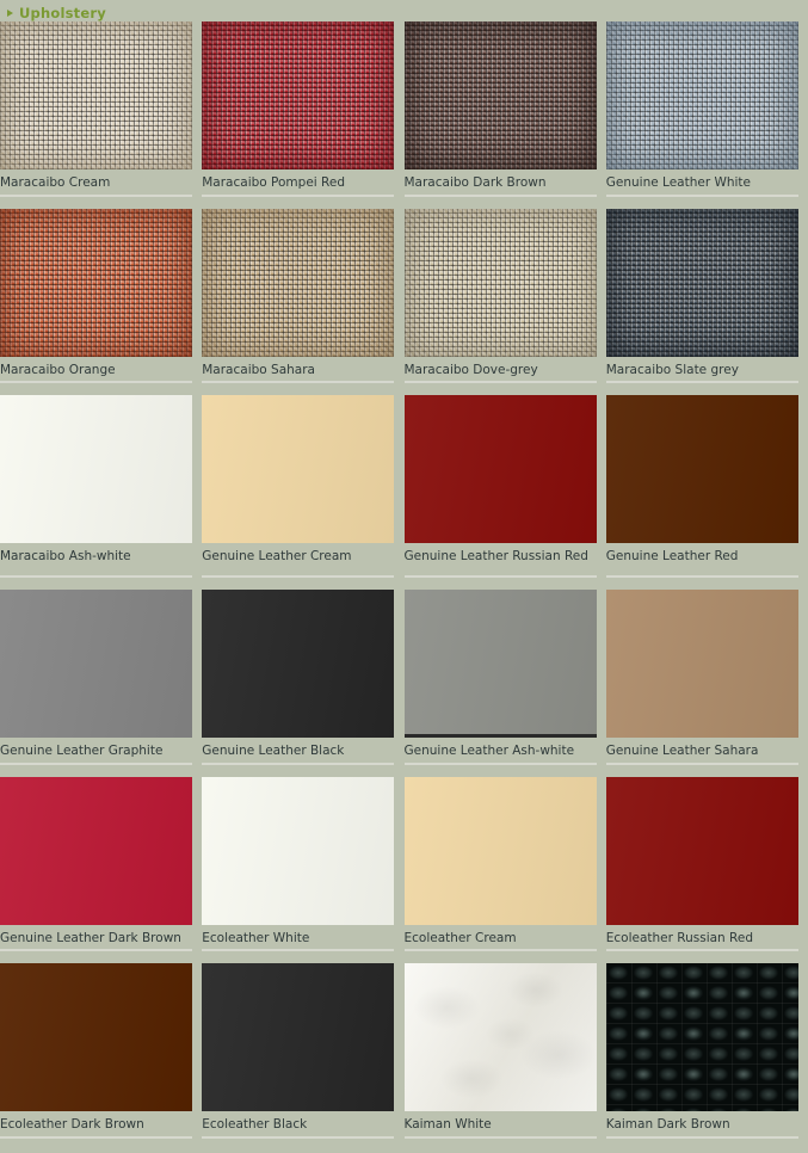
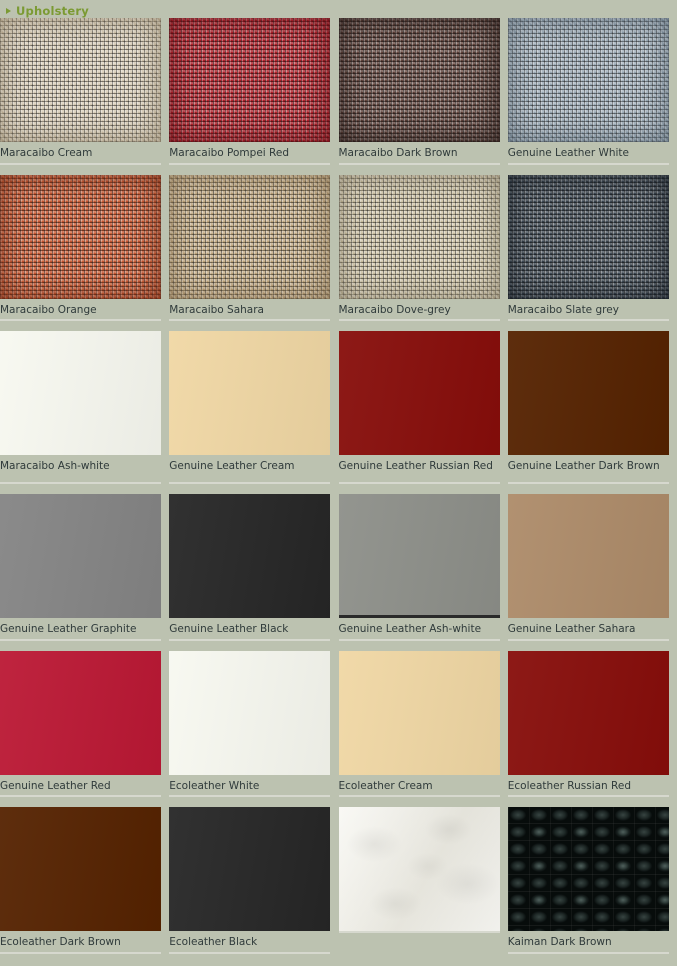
  Upholstery
  Maracaibo Cream
  Maracaibo Pompei Red
  Maracaibo Dark Brown
  Genuine Leather White
  Maracaibo Orange
  Maracaibo Sahara
  Maracaibo Dove-grey
  Maracaibo Slate grey
  Maracaibo Ash-white
  Genuine Leather Cream
  Genuine Leather Russian Red
- Genuine Leather Red
+ Genuine Leather Dark Brown
  Genuine Leather Graphite
  Genuine Leather Black
  Genuine Leather Ash-white
  Genuine Leather Sahara
- Genuine Leather Dark Brown
+ Genuine Leather Red
  Ecoleather White
  Ecoleather Cream
  Ecoleather Russian Red
  Ecoleather Dark Brown
  Ecoleather Black
- Kaiman White
  Kaiman Dark Brown
